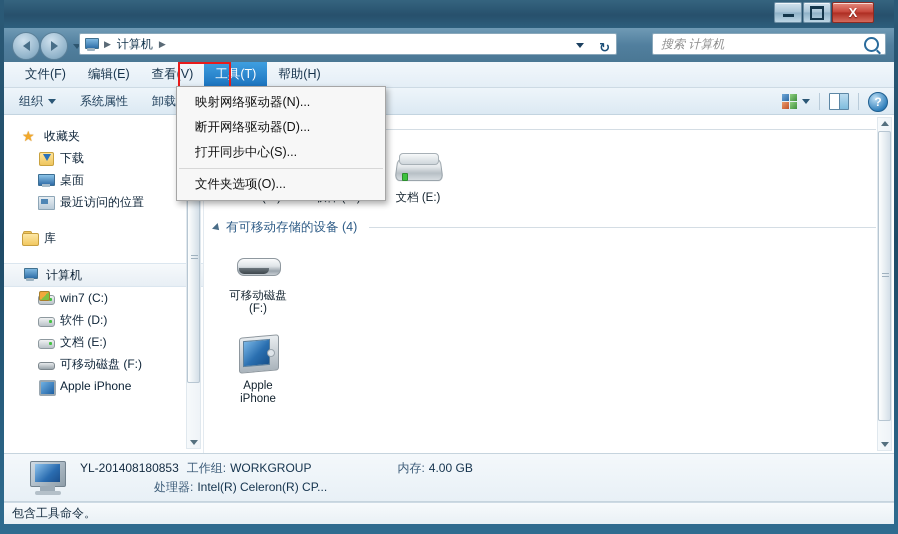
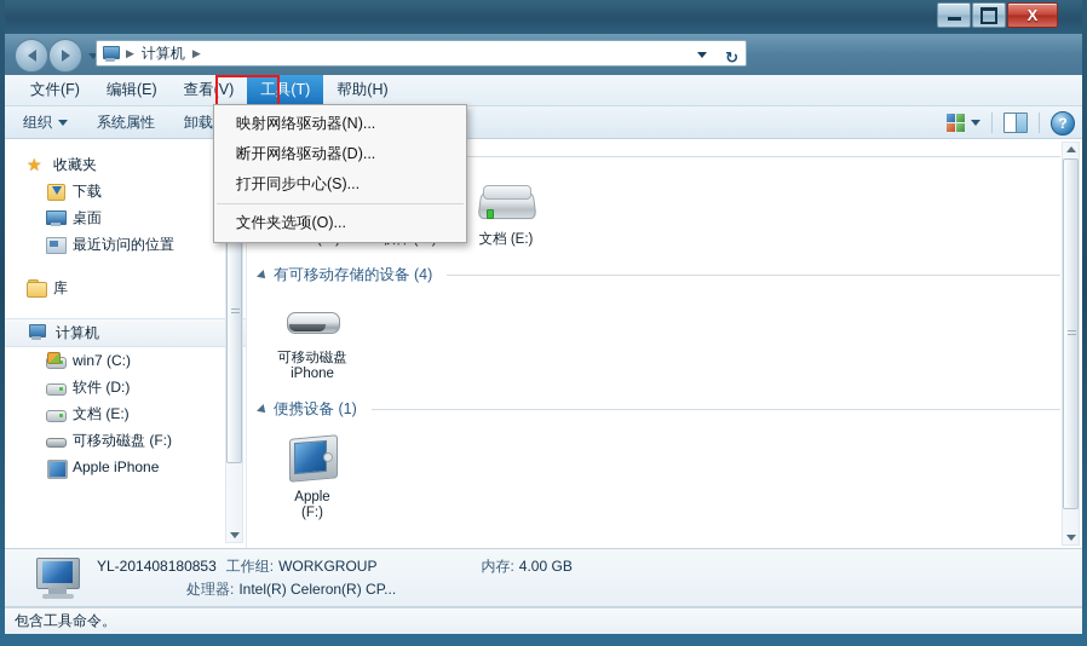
  X
  ▶
  计算机
  ▶
  ↻
- 搜索 计算机
  文件(F)
  编辑(E)
  查看(V)
  工具(T)
  帮助(H)
  组织
  系统属性
  ?
  ★
  收藏夹
  下载
  桌面
  最近访问的位置
  库
  计算机
  win7 (C:)
  软件 (D:)
  文档 (E:)
  可移动磁盘 (F:)
  Apple iPhone
  文档 (E:)
  有可移动存储的设备 (4)
  可移动磁盘
- (F:)
+ iPhone
+ 便携设备 (1)
  Apple
- iPhone
+ (F:)
  YL-201408180853
  工作组:
  WORKGROUP
  内存:
  4.00 GB
  处理器:
  Intel(R) Celeron(R) CP...
  包含工具命令。
  映射网络驱动器(N)...
  断开网络驱动器(D)...
  打开同步中心(S)...
  文件夹选项(O)...
